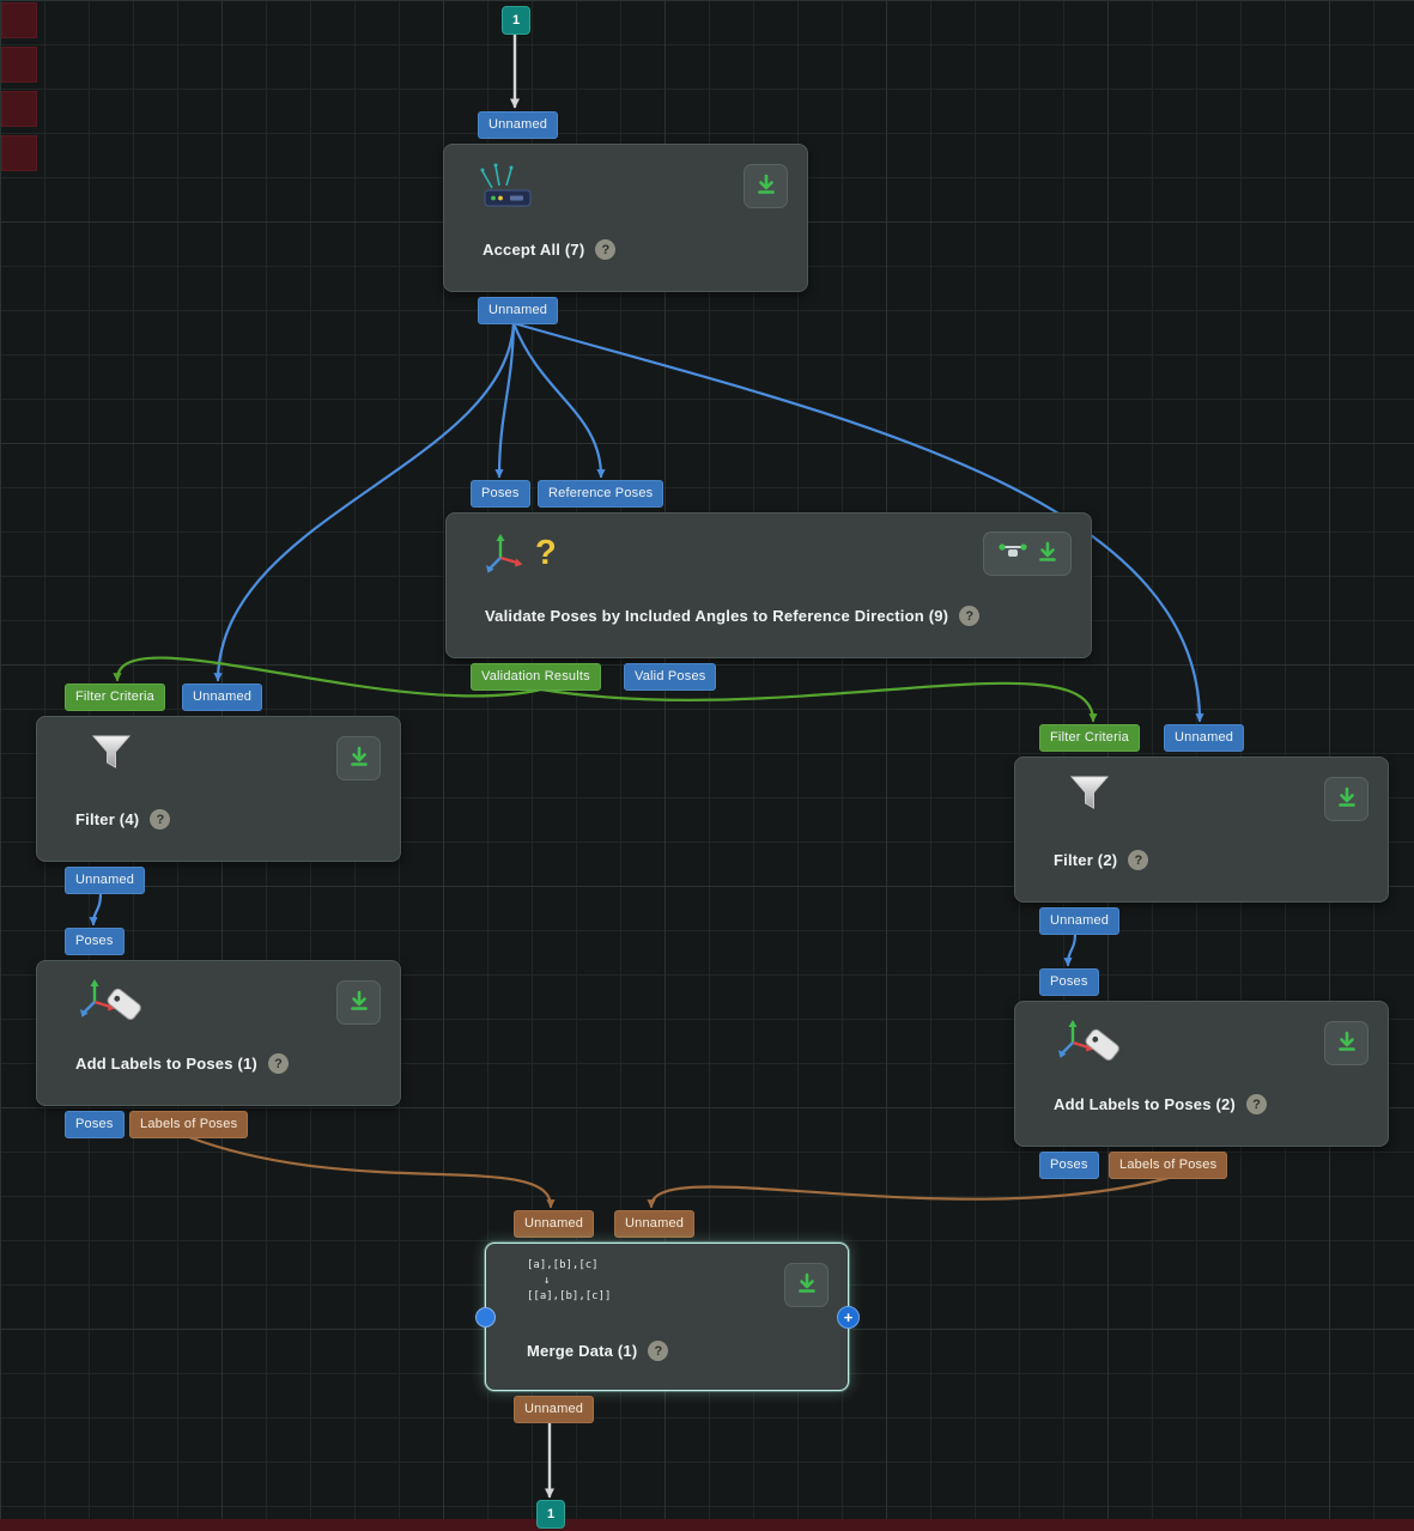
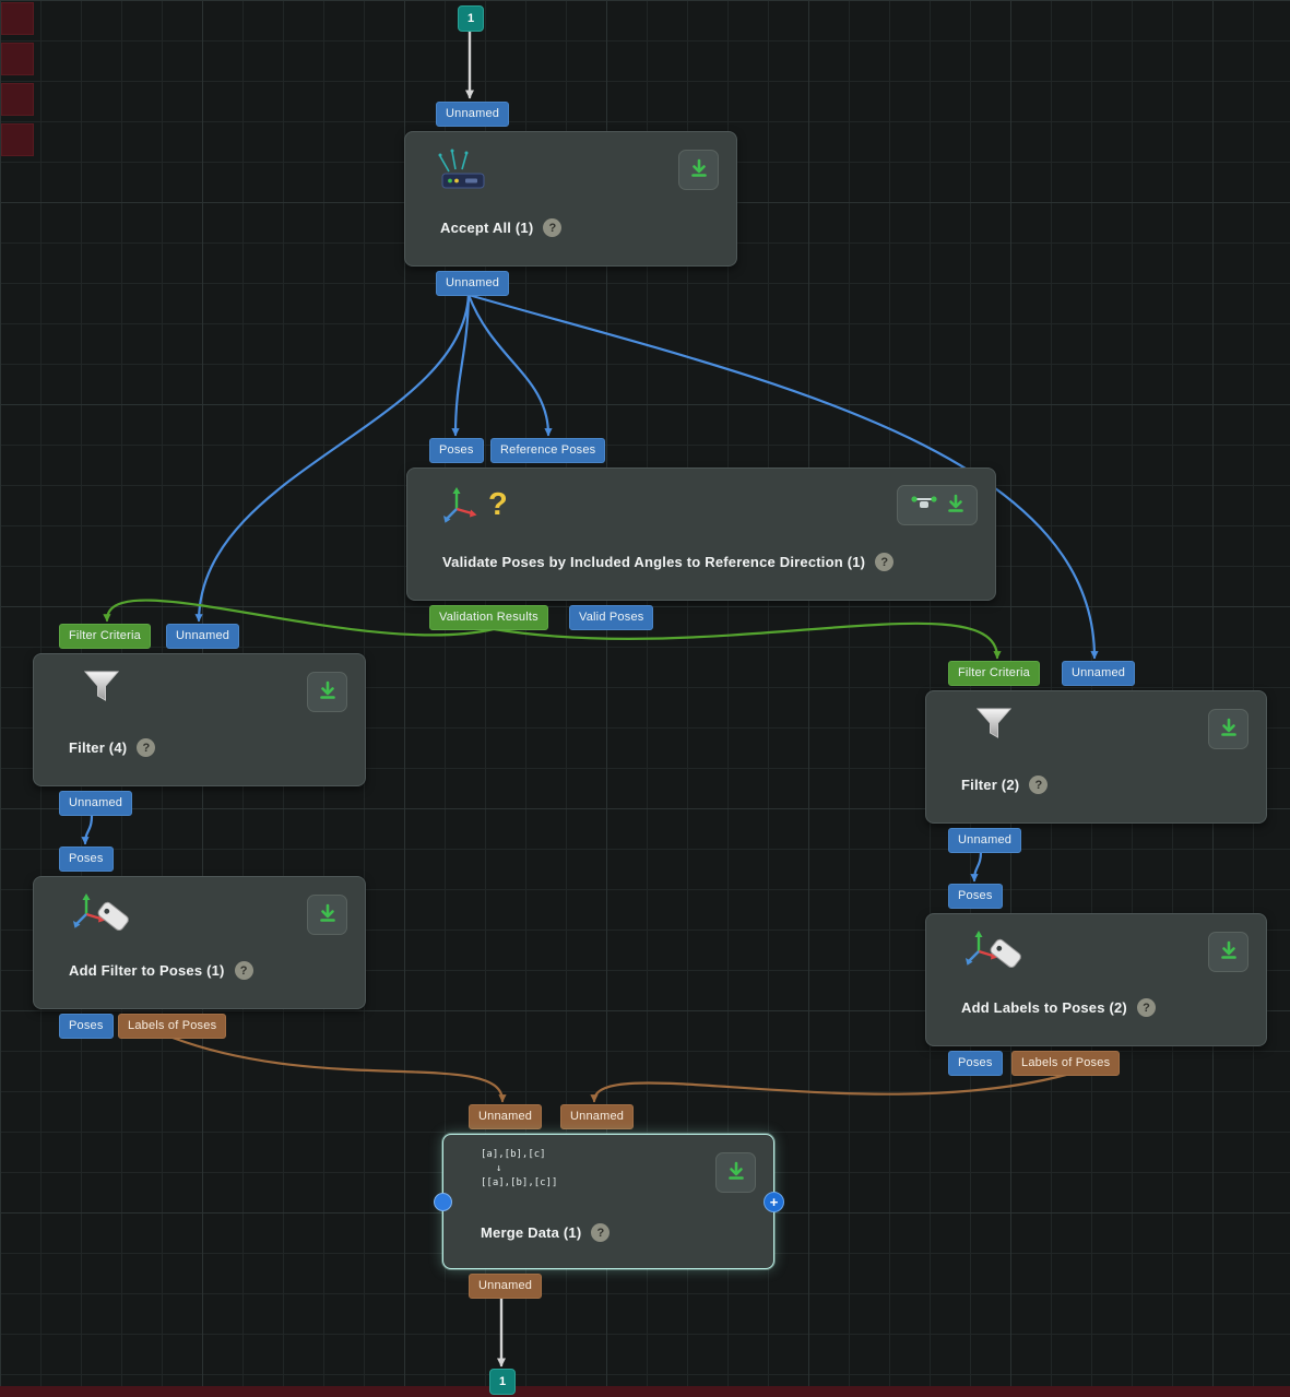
  1
  1
  Unnamed
- Accept All (7)
+ Accept All (1)
  ?
  Unnamed
  Poses
  Reference Poses
  ?
- Validate Poses by Included Angles to Reference Direction (9)
+ Validate Poses by Included Angles to Reference Direction (1)
  ?
  Validation Results
  Valid Poses
  Filter Criteria
  Unnamed
  Filter (4)
  ?
  Unnamed
  Poses
- Add Labels to Poses (1)
+ Add Filter to Poses (1)
  ?
  Poses
  Labels of Poses
  Filter Criteria
  Unnamed
  Filter (2)
  ?
  Unnamed
  Poses
  Add Labels to Poses (2)
  ?
  Poses
  Labels of Poses
  Unnamed
  Unnamed
  [a],[b],[c]
  ↓
  [[a],[b],[c]]
  Merge Data (1)
  ?
  +
  Unnamed
